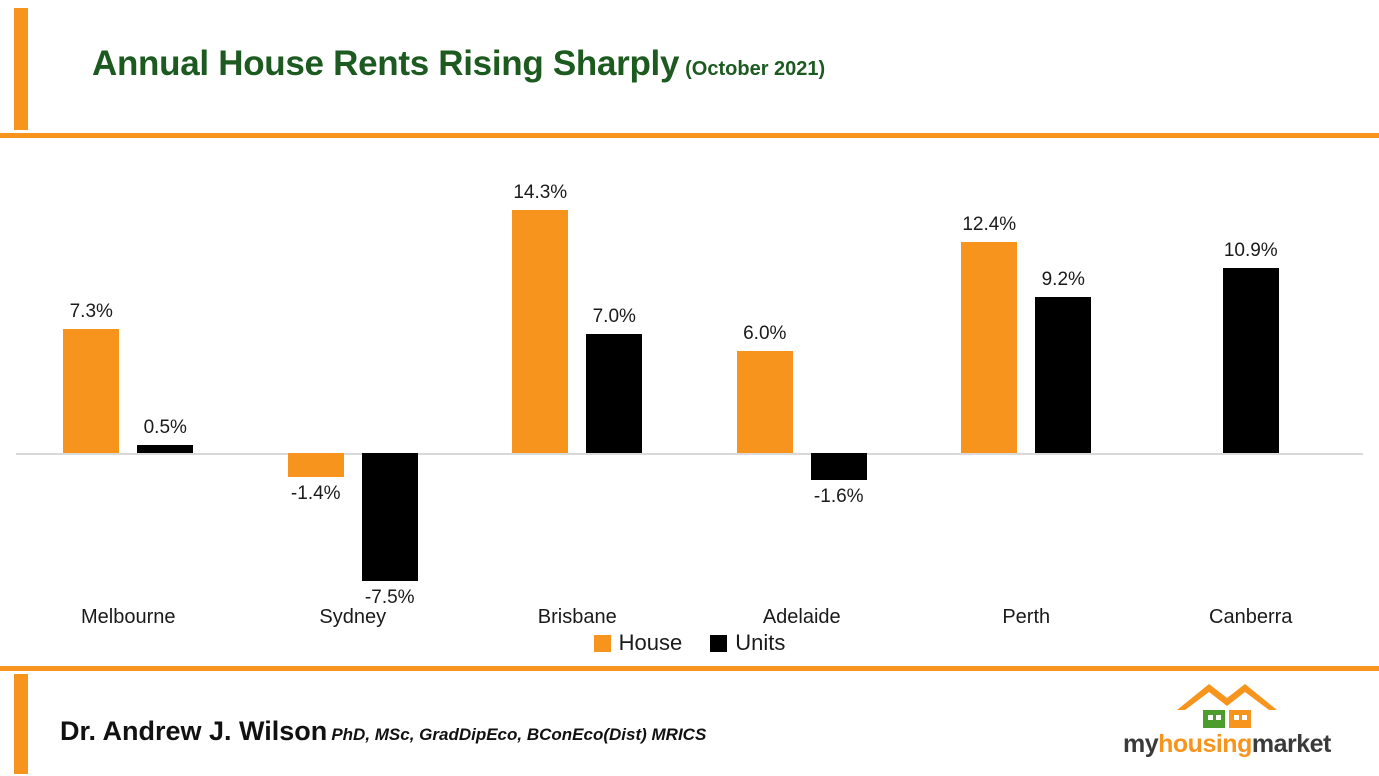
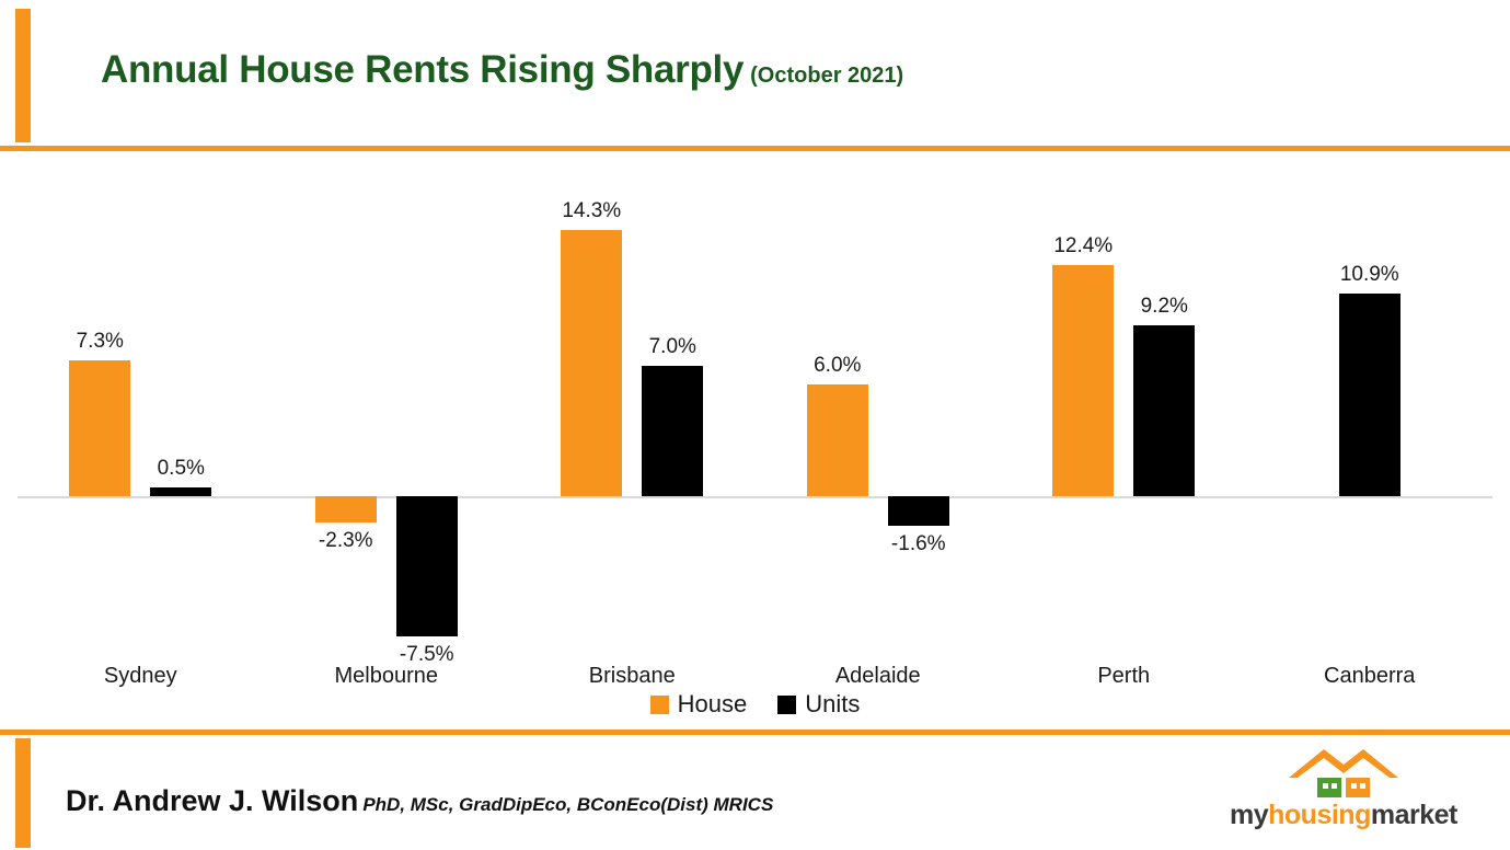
  Annual House Rents Rising Sharply (October 2021)
  7.3%
  0.5%
- Melbourne
+ Sydney
- -1.4%
+ -2.3%
  -7.5%
- Sydney
+ Melbourne
  14.3%
  7.0%
  Brisbane
  6.0%
  -1.6%
  Adelaide
  12.4%
  9.2%
  Perth
  10.9%
  Canberra
  House
  Units
  Dr. Andrew J. Wilson PhD, MSc, GradDipEco, BConEco(Dist) MRICS
  myhousingmarket
